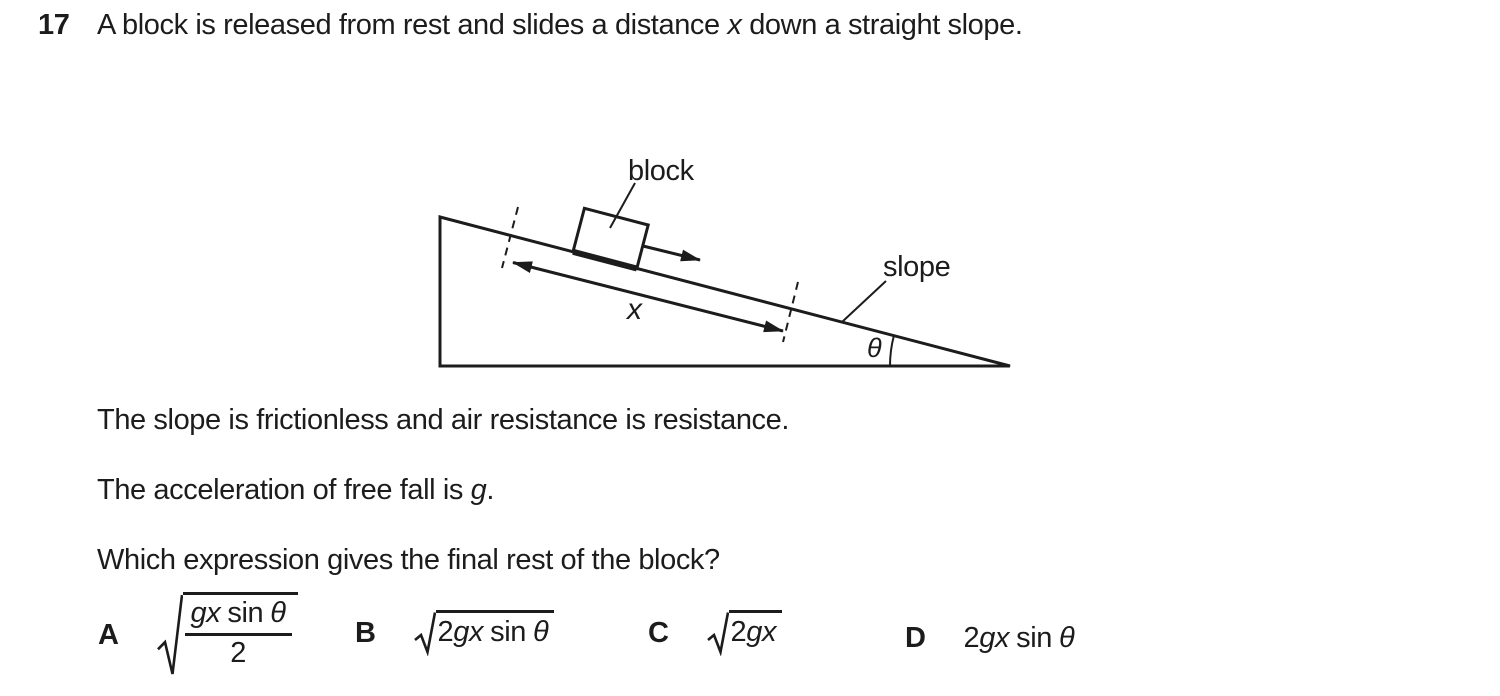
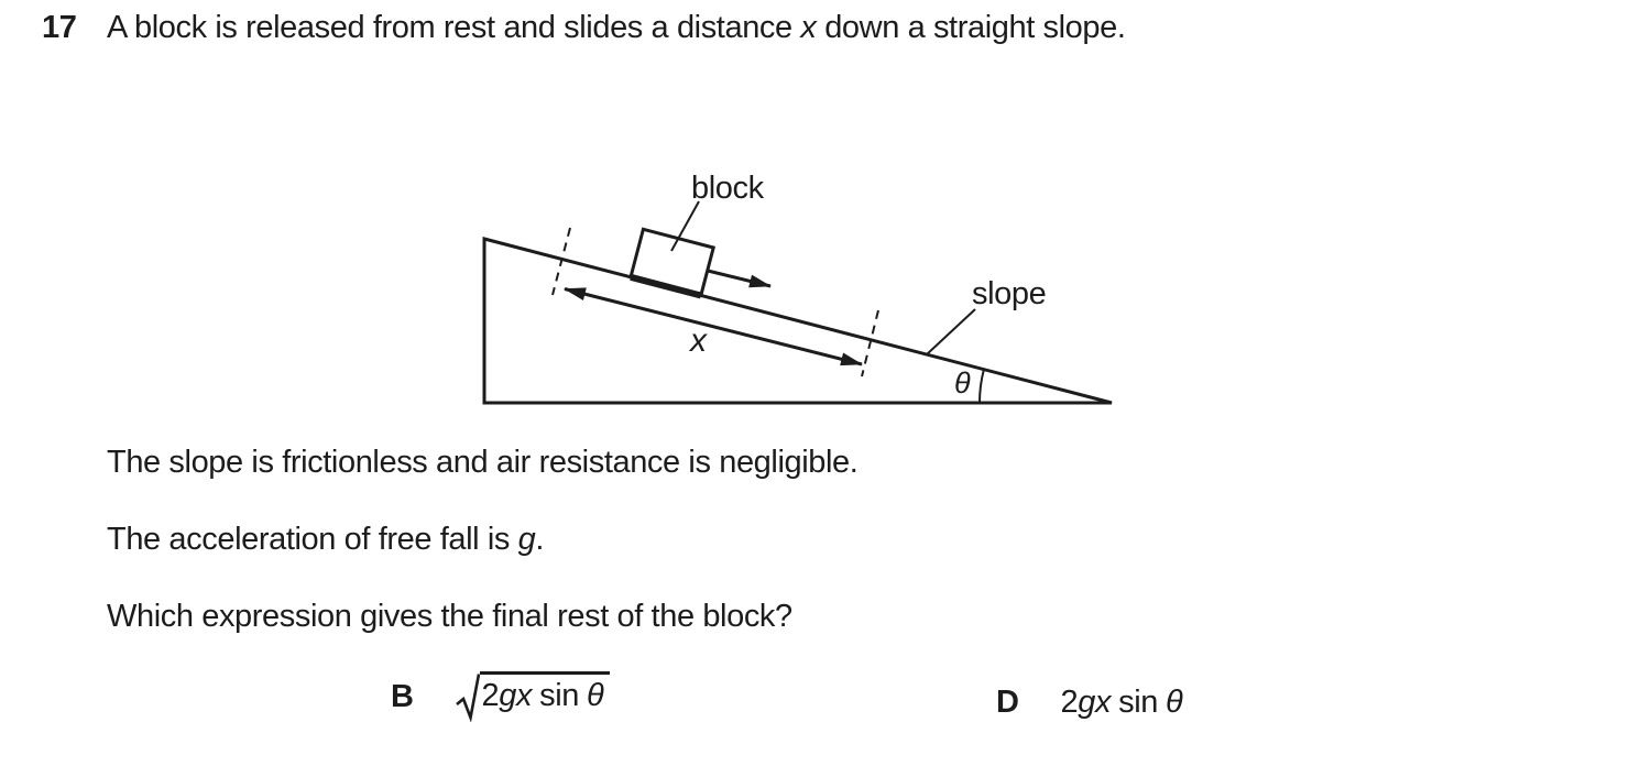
  17
  A block is released from rest and slides a distance x down a straight slope.
  block
  slope
  x
  θ
- The slope is frictionless and air resistance is resistance.
+ The slope is frictionless and air resistance is negligible.
  The acceleration of free fall is g.
  Which expression gives the final rest of the block?
- A
- gx sin θ
- 2
  B
  2gx sin θ
- C
- 2gx
  D
  2gx sin θ
